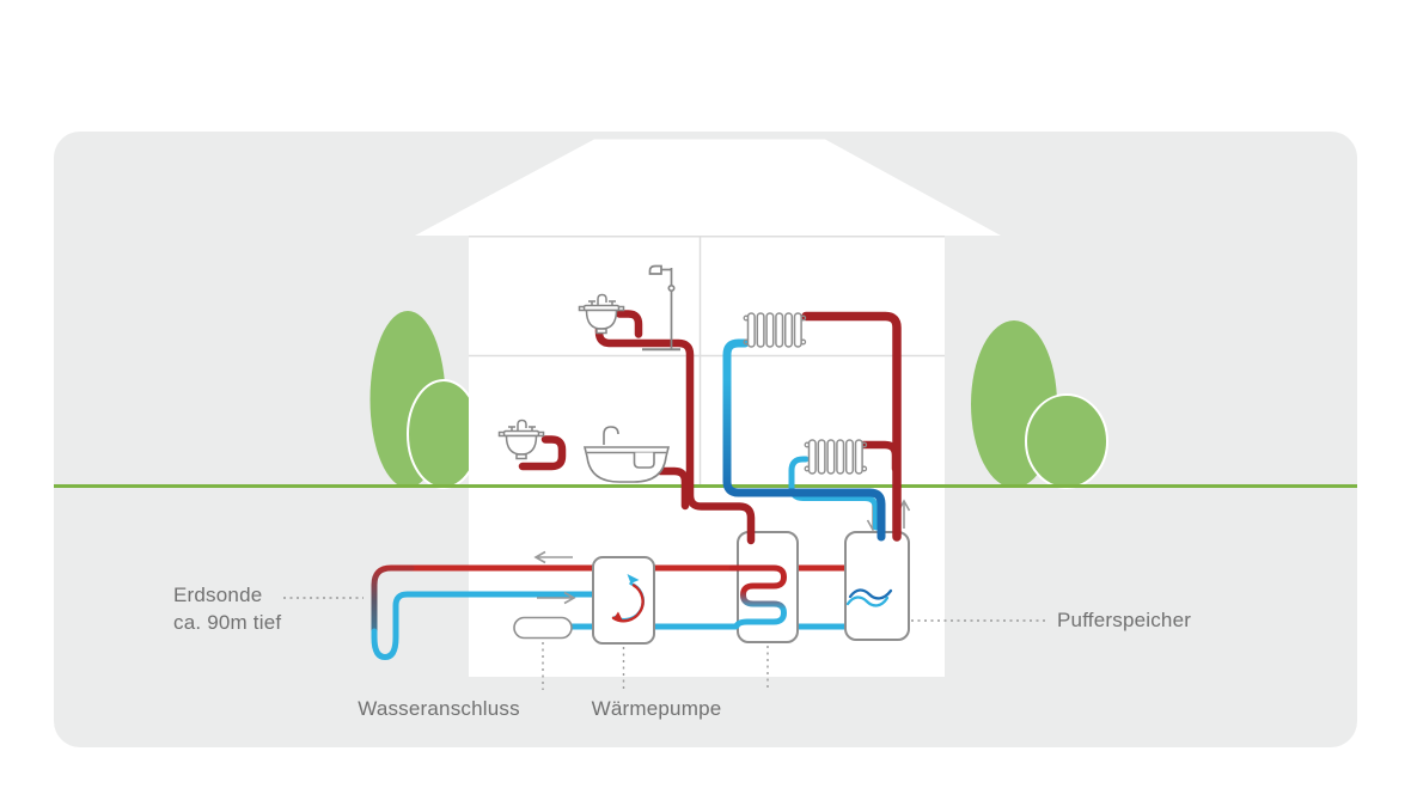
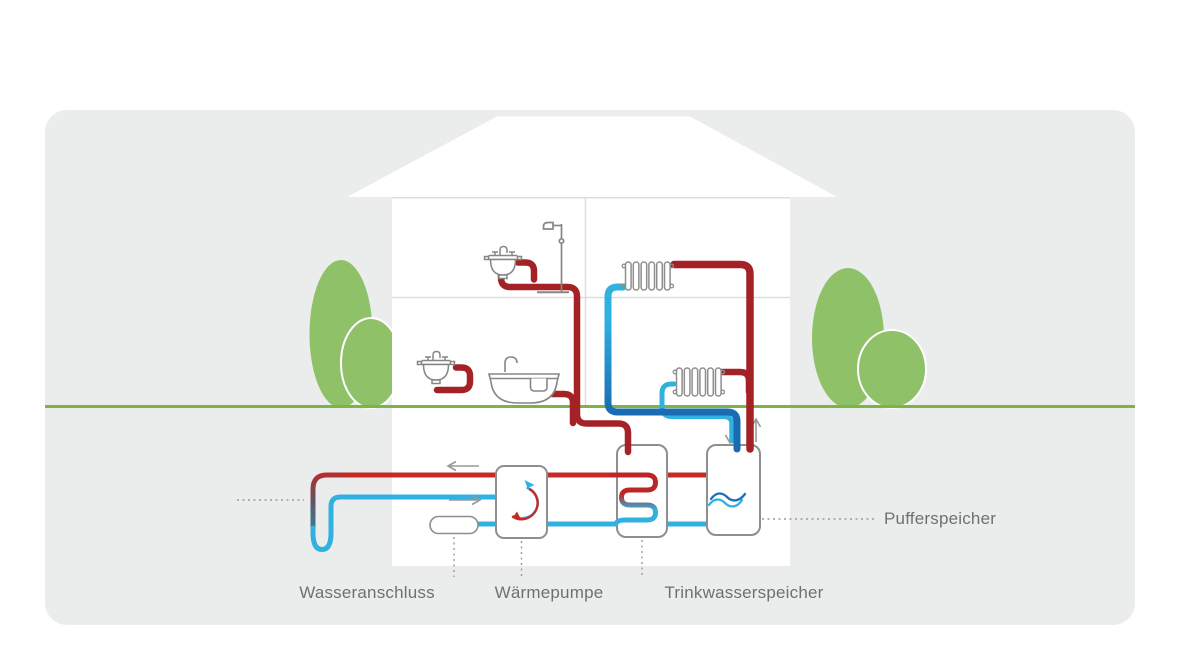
- Erdsonde
- ca. 90m tief
  Wasseranschluss
  Wärmepumpe
+ Trinkwasserspeicher
  Pufferspeicher
